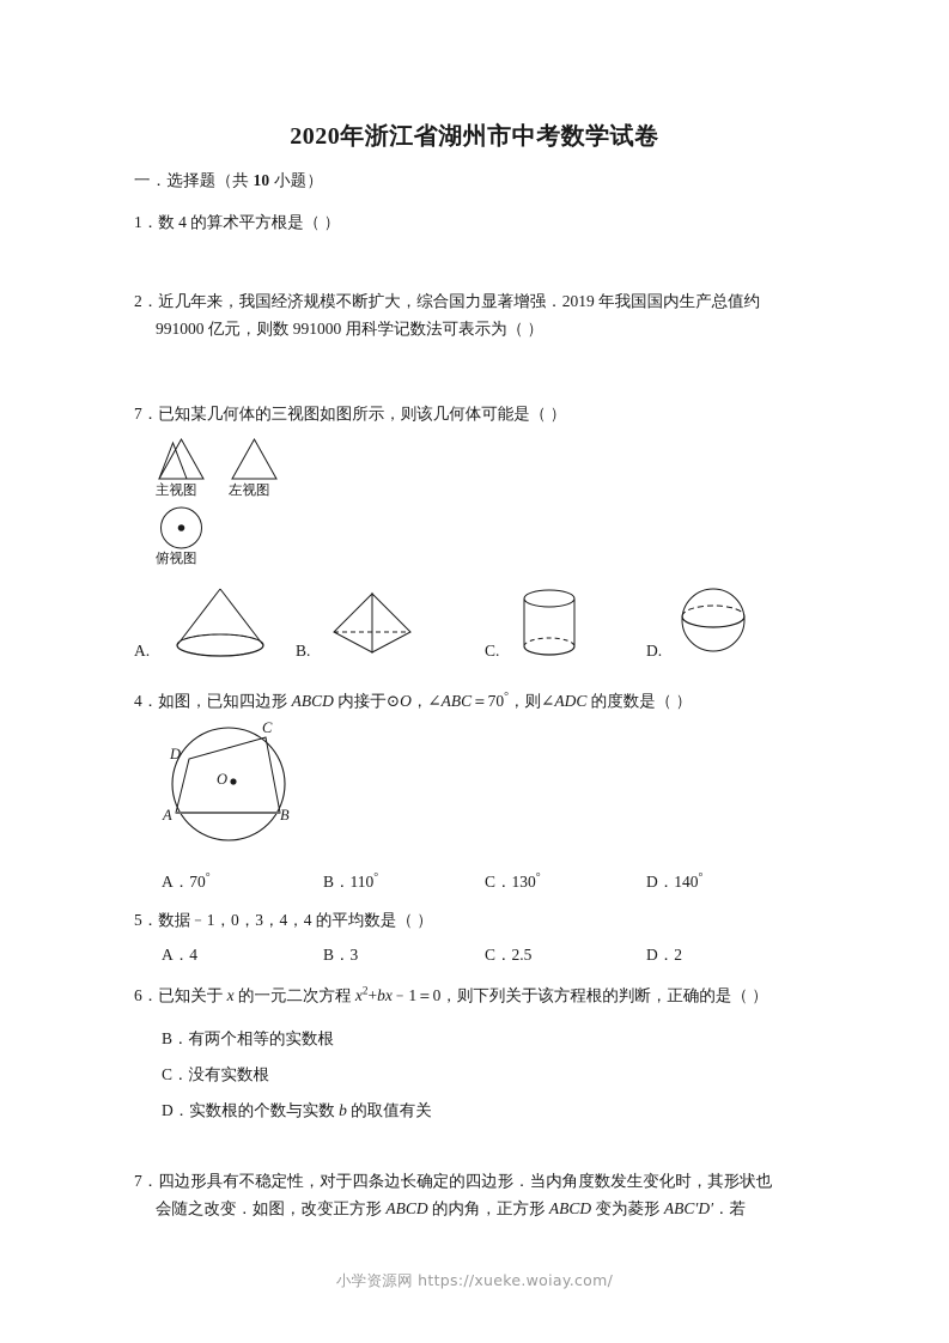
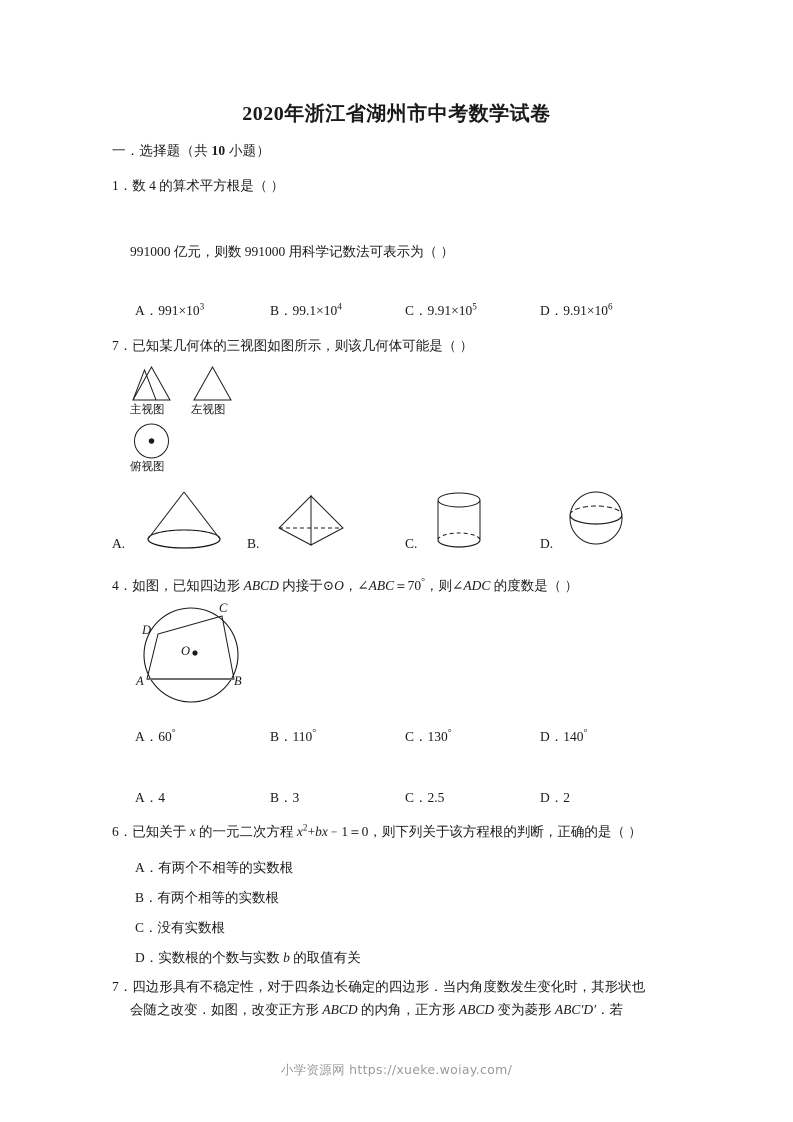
  2020年浙江省湖州市中考数学试卷
  一．选择题（共 10 小题）
  1．数 4 的算术平方根是（ ）
- 2．近几年来，我国经济规模不断扩大，综合国力显著增强．2019 年我国国内生产总值约
  991000 亿元，则数 991000 用科学记数法可表示为（ ）
+ A．991×103
+ B．99.1×104
+ C．9.91×105
+ D．9.91×106
  7．已知某几何体的三视图如图所示，则该几何体可能是（ ）
  主视图
  左视图
  俯视图
  A.
  B.
  C.
  D.
  4．如图，已知四边形 ABCD 内接于⊙O，∠ABC＝70°，则∠ADC 的度数是（ ）
  A
  B
  C
  D
  O
- A．70°
+ A．60°
  B．110°
  C．130°
  D．140°
- 5．数据﹣1，0，3，4，4 的平均数是（ ）
  A．4
  B．3
  C．2.5
  D．2
  6．已知关于 x 的一元二次方程 x2+bx﹣1＝0，则下列关于该方程根的判断，正确的是（ ）
+ A．有两个不相等的实数根
  B．有两个相等的实数根
  C．没有实数根
  D．实数根的个数与实数 b 的取值有关
  7．四边形具有不稳定性，对于四条边长确定的四边形．当内角度数发生变化时，其形状也
  会随之改变．如图，改变正方形 ABCD 的内角，正方形 ABCD 变为菱形 ABC′D′．若
  小学资源网 https://xueke.woiay.com/
